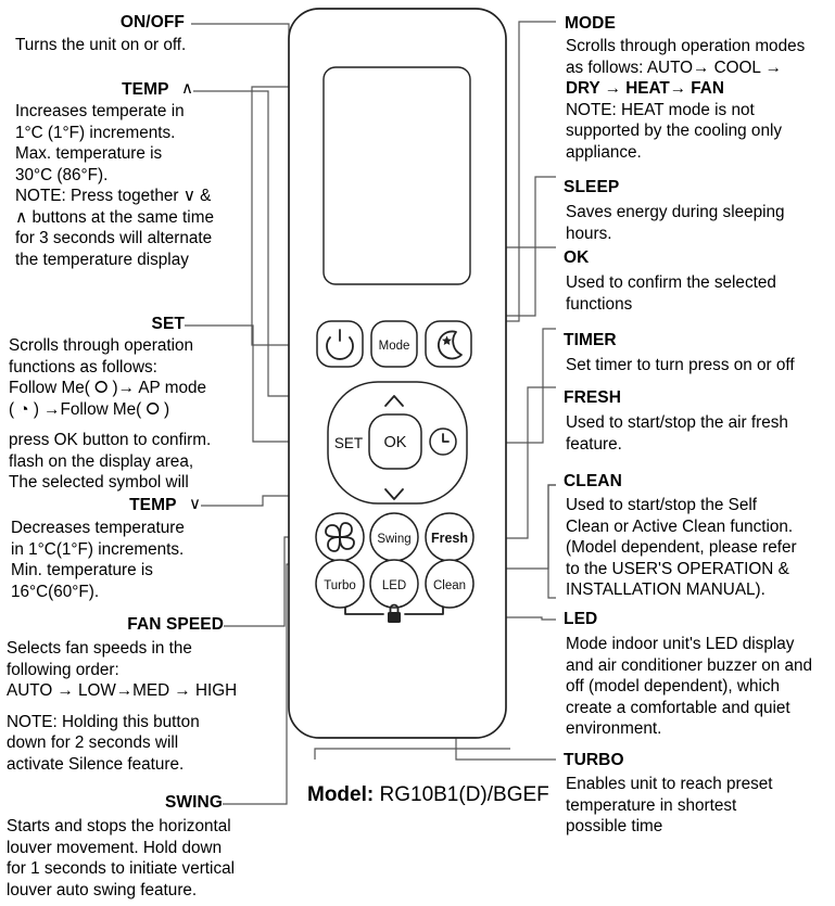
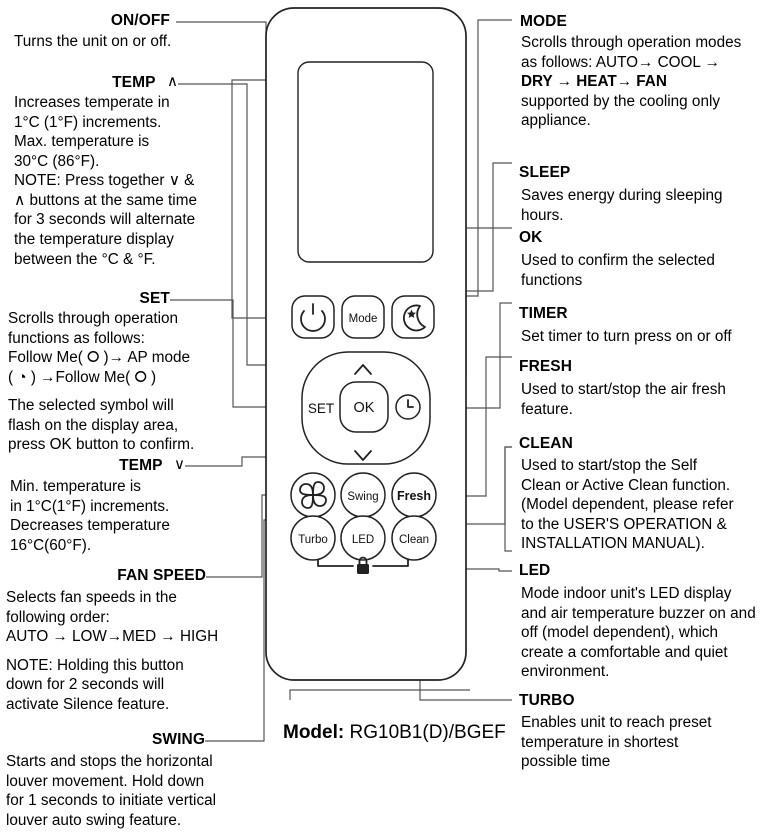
  Mode
  SET
  OK
  Swing
  Fresh
  Turbo
  LED
  Clean
  ON/OFF
  Turns the unit on or off.
  TEMP ∧
  Increases temperate in
  1°C (1°F) increments.
  Max. temperature is
  30°C (86°F).
  NOTE: Press together ∨ &
  ∧ buttons at the same time
  for 3 seconds will alternate
  the temperature display
+ between the °C & °F.
  SET
  Scrolls through operation
  functions as follows:
  Follow Me( ⭘ )→ AP mode
  ( ◔ ) →Follow Me( ⭘ )
- press OK button to confirm.
+ The selected symbol will
  flash on the display area,
- The selected symbol will
+ press OK button to confirm.
  TEMP ∨
- Decreases temperature
+ Min. temperature is
  in 1°C(1°F) increments.
- Min. temperature is
+ Decreases temperature
  16°C(60°F).
  FAN SPEED
  Selects fan speeds in the
  following order:
  AUTO → LOW→MED → HIGH
  NOTE: Holding this button
  down for 2 seconds will
  activate Silence feature.
  SWING
  Starts and stops the horizontal
  louver movement. Hold down
  for 1 seconds to initiate vertical
  louver auto swing feature.
  MODE
  Scrolls through operation modes
  as follows: AUTO→ COOL →
  DRY → HEAT→ FAN
- NOTE: HEAT mode is not
  supported by the cooling only
  appliance.
  SLEEP
  Saves energy during sleeping
  hours.
  OK
  Used to confirm the selected
  functions
  TIMER
  Set timer to turn press on or off
  FRESH
  Used to start/stop the air fresh
  feature.
  CLEAN
  Used to start/stop the Self
  Clean or Active Clean function.
  (Model dependent, please refer
  to the USER'S OPERATION &
  INSTALLATION MANUAL).
  LED
  Mode indoor unit's LED display
- and air conditioner buzzer on and
+ and air temperature buzzer on and
  off (model dependent), which
  create a comfortable and quiet
  environment.
  TURBO
  Enables unit to reach preset
  temperature in shortest
  possible time
  Model: RG10B1(D)/BGEF
